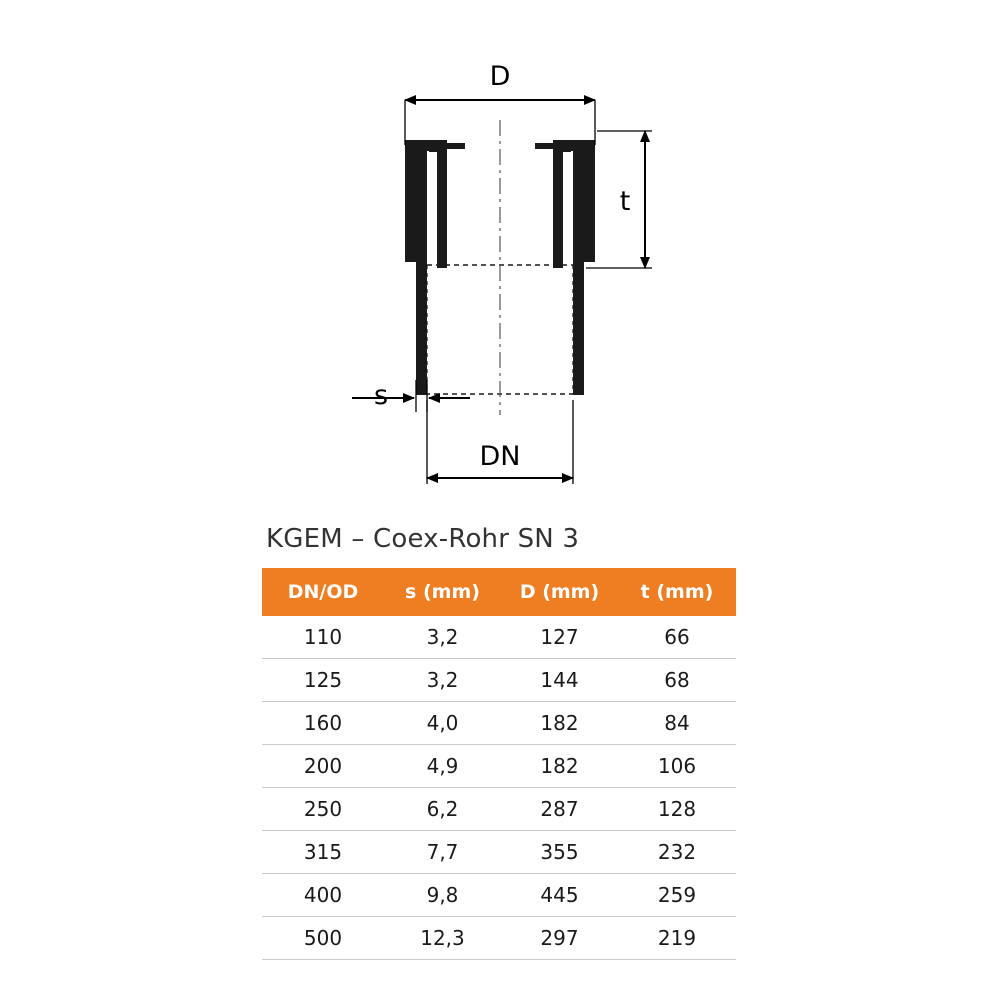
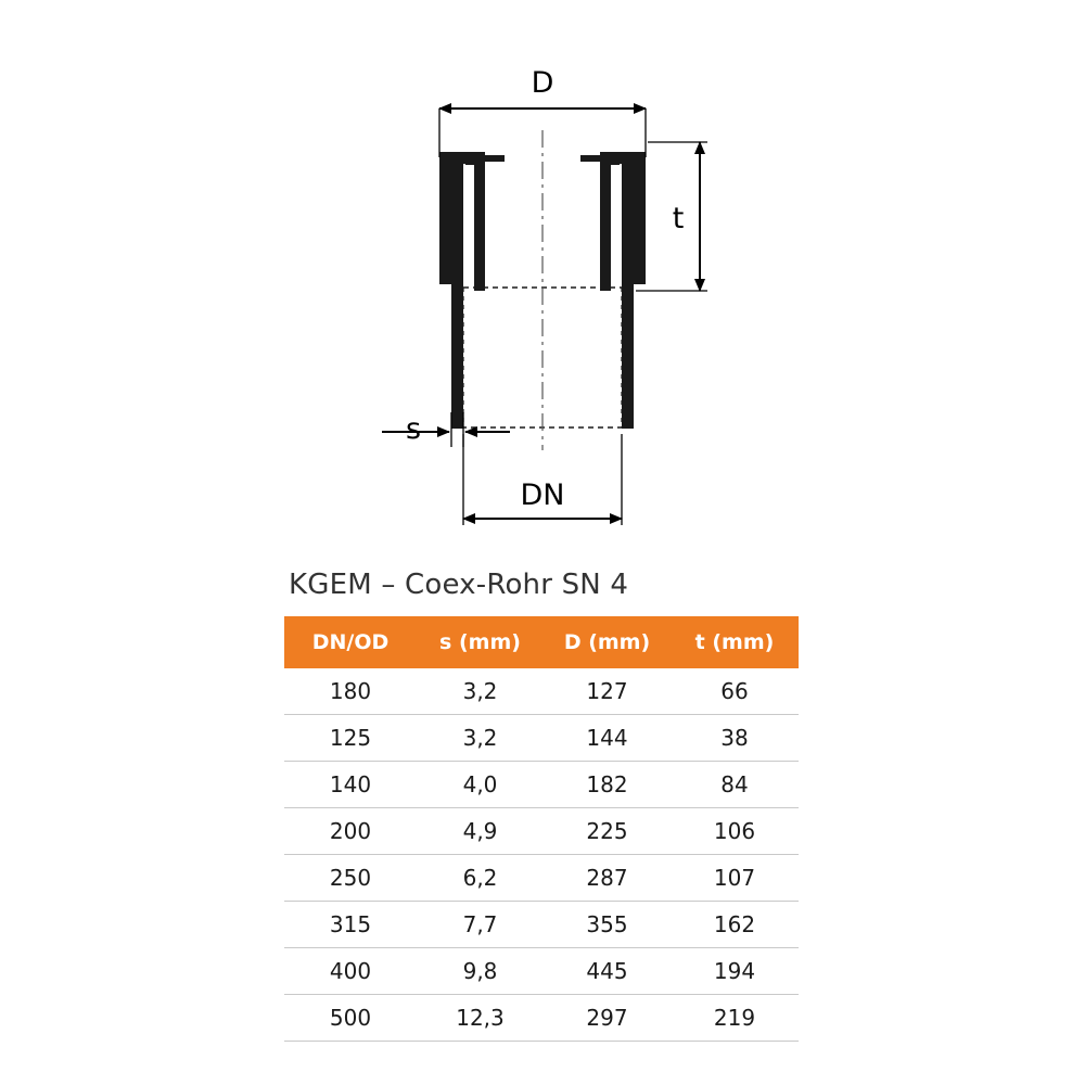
  D
  t
  s
  DN
- KGEM – Coex-Rohr SN 3
+ KGEM – Coex-Rohr SN 4
  DN/OD	s (mm)	D (mm)	t (mm)
- 110	3,2	127	66
+ 180	3,2	127	66
- 125	3,2	144	68
+ 125	3,2	144	38
- 160	4,0	182	84
+ 140	4,0	182	84
- 200	4,9	182	106
+ 200	4,9	225	106
- 250	6,2	287	128
+ 250	6,2	287	107
- 315	7,7	355	232
+ 315	7,7	355	162
- 400	9,8	445	259
+ 400	9,8	445	194
  500	12,3	297	219
